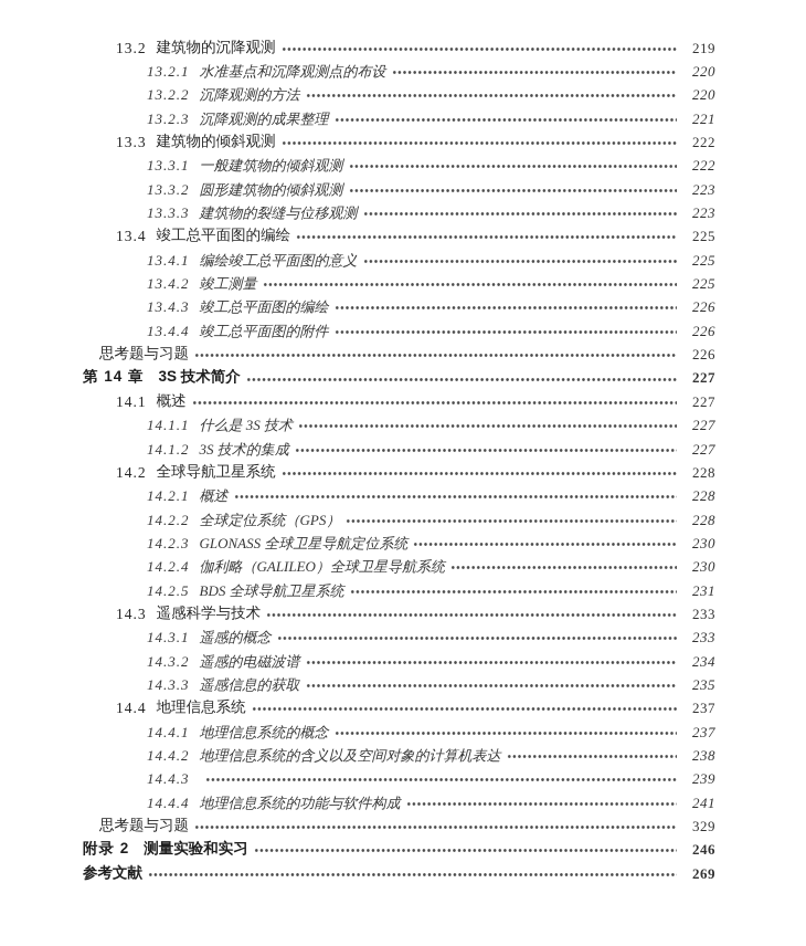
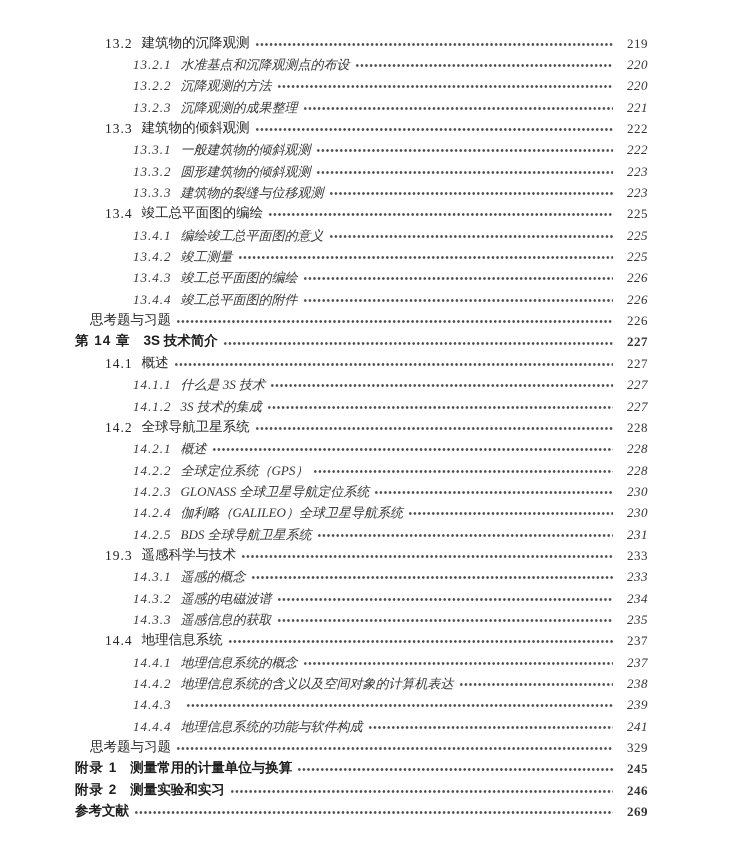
  13.2
  建筑物的沉降观测
  219
  13.2.1
  水准基点和沉降观测点的布设
  220
  13.2.2
  沉降观测的方法
  220
  13.2.3
  沉降观测的成果整理
  221
  13.3
  建筑物的倾斜观测
  222
  13.3.1
  一般建筑物的倾斜观测
  222
  13.3.2
  圆形建筑物的倾斜观测
  223
  13.3.3
  建筑物的裂缝与位移观测
  223
  13.4
  竣工总平面图的编绘
  225
  13.4.1
  编绘竣工总平面图的意义
  225
  13.4.2
  竣工测量
  225
  13.4.3
  竣工总平面图的编绘
  226
  13.4.4
  竣工总平面图的附件
  226
  思考题与习题
  226
  第 14 章
  3S 技术简介
  227
  14.1
  概述
  227
  14.1.1
  什么是 3S 技术
  227
  14.1.2
  3S 技术的集成
  227
  14.2
  全球导航卫星系统
  228
  14.2.1
  概述
  228
  14.2.2
  全球定位系统（GPS）
  228
  14.2.3
  GLONASS 全球卫星导航定位系统
  230
  14.2.4
  伽利略（GALILEO）全球卫星导航系统
  230
  14.2.5
  BDS 全球导航卫星系统
  231
- 14.3
+ 19.3
  遥感科学与技术
  233
  14.3.1
  遥感的概念
  233
  14.3.2
  遥感的电磁波谱
  234
  14.3.3
  遥感信息的获取
  235
  14.4
  地理信息系统
  237
  14.4.1
  地理信息系统的概念
  237
  14.4.2
  地理信息系统的含义以及空间对象的计算机表达
  238
  14.4.3
  239
  14.4.4
  地理信息系统的功能与软件构成
  241
  思考题与习题
  329
+ 附录 1
+ 测量常用的计量单位与换算
+ 245
  附录 2
  测量实验和实习
  246
  参考文献
  269
